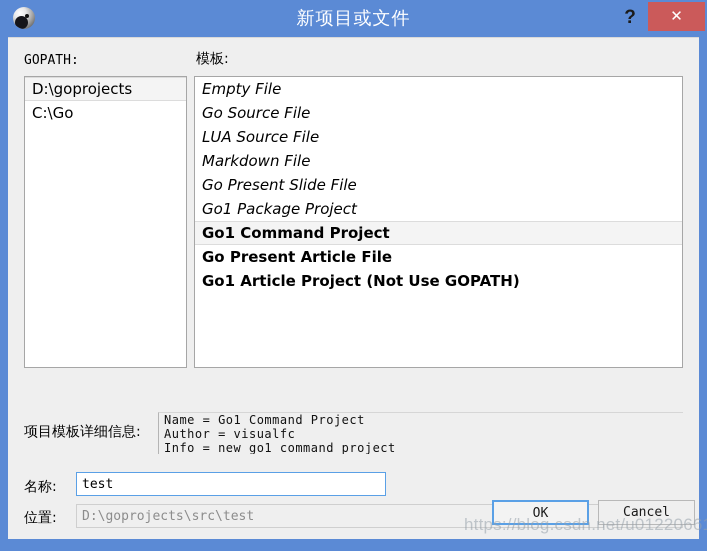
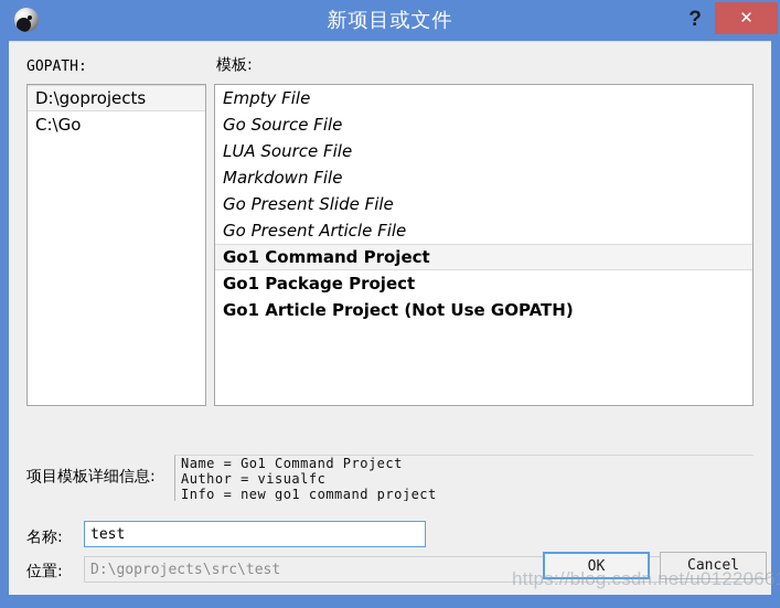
  新项目或文件
  ?
  ✕
  GOPATH:
  D:\goprojects
  C:\Go
  模板:
  Empty File
  Go Source File
  LUA Source File
  Markdown File
  Go Present Slide File
- Go1 Package Project
+ Go Present Article File
  Go1 Command Project
- Go Present Article File
+ Go1 Package Project
  Go1 Article Project (Not Use GOPATH)
  项目模板详细信息:
  Name = Go1 Command Project
  Author = visualfc
  Info = new go1 command project
  名称:
  test
  位置:
  D:\goprojects\src\test
  OK
  Cancel
  https://blog.csdn.net/u0122066
